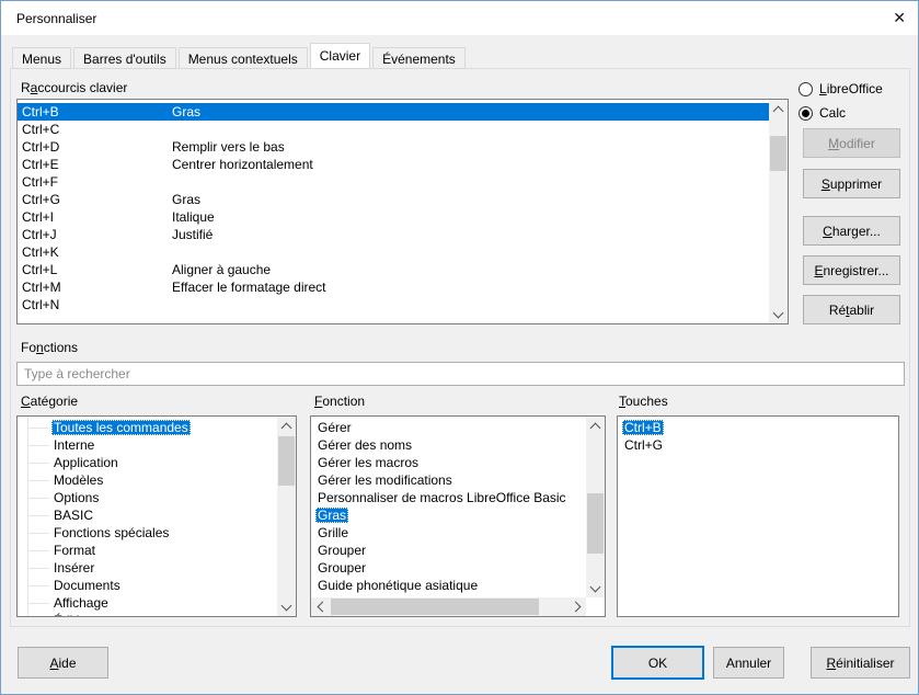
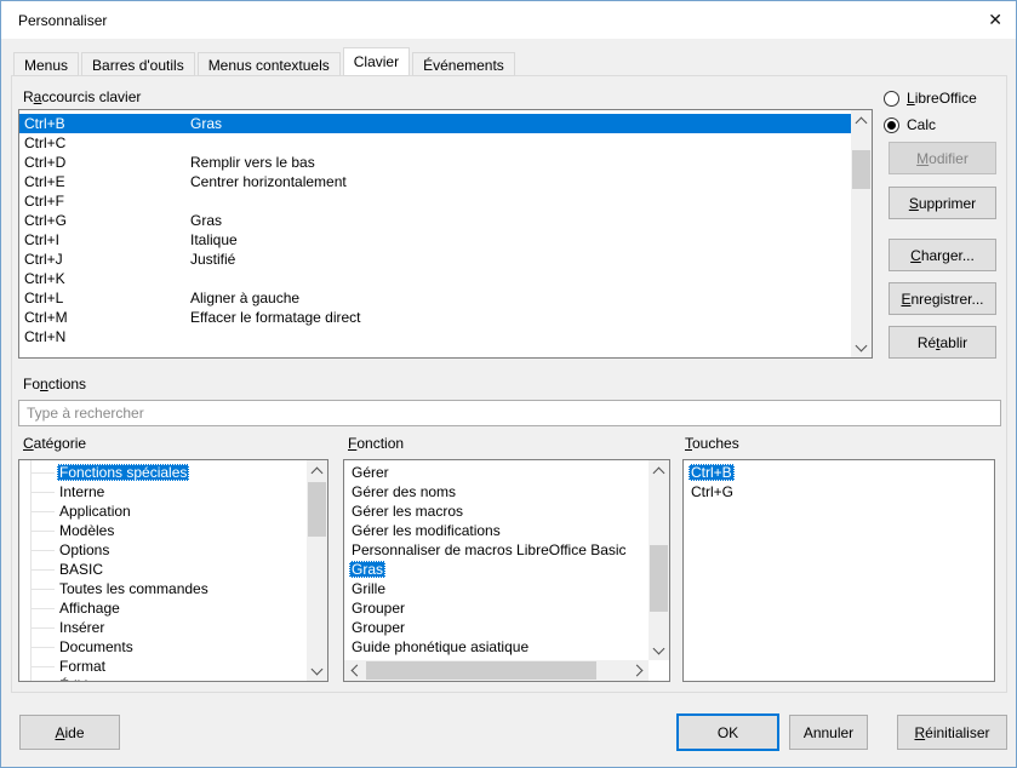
  Personnaliser
  ✕
  Menus
  Barres d'outils
  Menus contextuels
  Clavier
  Événements
  Raccourcis clavier
  Ctrl+B
  Gras
  Ctrl+C
  Ctrl+D
  Remplir vers le bas
  Ctrl+E
  Centrer horizontalement
  Ctrl+F
  Ctrl+G
  Gras
  Ctrl+I
  Italique
  Ctrl+J
  Justifié
  Ctrl+K
  Ctrl+L
  Aligner à gauche
  Ctrl+M
  Effacer le formatage direct
  Ctrl+N
  LibreOffice
  Calc
  Modifier
  Supprimer
  Charger...
  Enregistrer...
  Rétablir
  Fonctions
  Type à rechercher
  Catégorie
  Fonction
  Touches
- Toutes les commandes
+ Fonctions spéciales
  Interne
  Application
  Modèles
  Options
  BASIC
- Fonctions spéciales
+ Toutes les commandes
- Format
+ Affichage
  Insérer
  Documents
- Affichage
+ Format
  Gérer
  Gérer des noms
  Gérer les macros
  Gérer les modifications
  Personnaliser de macros LibreOffice Basic
  Gras
  Grille
  Grouper
  Grouper
  Guide phonétique asiatique
  Ctrl+B
  Ctrl+G
  Aide
  OK
  Annuler
  Réinitialiser
